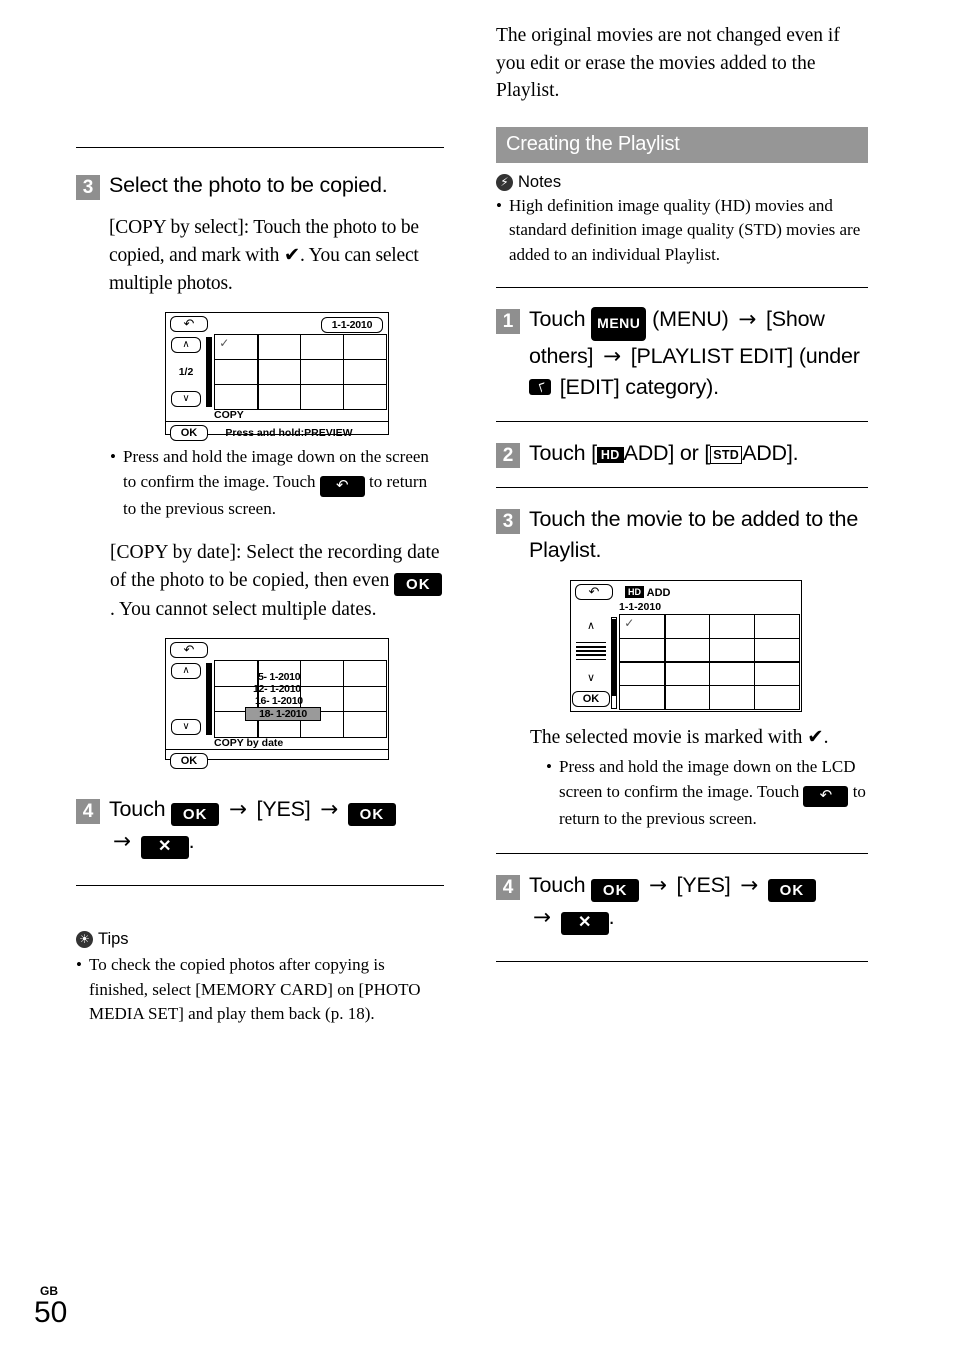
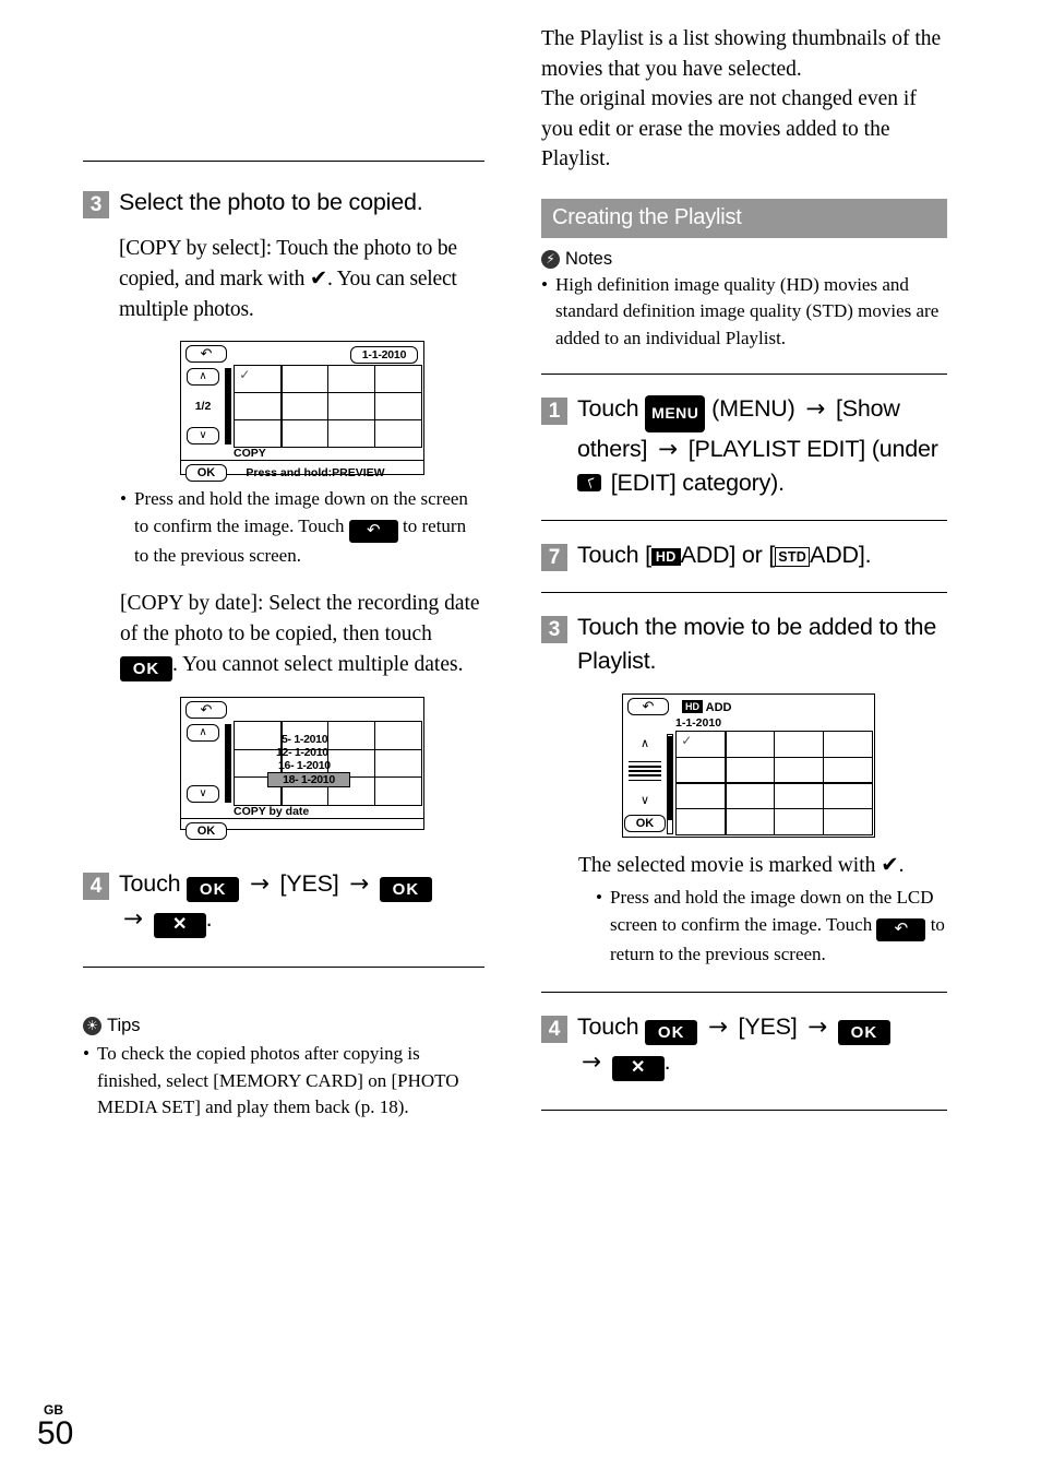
  3
  Select the photo to be copied.
  [COPY by select]: Touch the photo to be copied, and mark with ✔. You can select multiple photos.
  ↶
  1-1-2010
  ∧
  1/2
  ∨
  ✓
  COPY
  OK
  Press and hold:PREVIEW
  •
  Press and hold the image down on the screen to confirm the image. Touch ↶ to return to the previous screen.
- [COPY by date]: Select the recording date of the photo to be copied, then even OK. You cannot select multiple dates.
+ [COPY by date]: Select the recording date of the photo to be copied, then touch OK . You cannot select multiple dates.
  ↶
  ∧
  ∨
  5- 1-2010
  12- 1-2010
  16- 1-2010
  18- 1-2010
  COPY by date
  OK
  4
  Touch OK → [YES] → OK
  → ✕ .
  ☀
  Tips
  •
  To check the copied photos after copying is finished, select [MEMORY CARD] on [PHOTO MEDIA SET] and play them back (p. 18).
+ The Playlist is a list showing thumbnails of the movies that you have selected.
  The original movies are not changed even if you edit or erase the movies added to the Playlist.
  Creating the Playlist
  ⚡
  Notes
  •
  High definition image quality (HD) movies and standard definition image quality (STD) movies are added to an individual Playlist.
  1
  Touch MENU (MENU) → [Show others] → [PLAYLIST EDIT] (under [EDIT] category).
- 2
+ 7
  Touch [ HD ADD] or [ STD ADD].
  3
  Touch the movie to be added to the Playlist.
  ↶
  HD ADD
  1-1-2010
  ∧
  ∨
  OK
  ✓
  The selected movie is marked with ✔.
  •
  Press and hold the image down on the LCD screen to confirm the image. Touch ↶ to return to the previous screen.
  4
  Touch OK → [YES] → OK
  → ✕ .
  GB
  50
